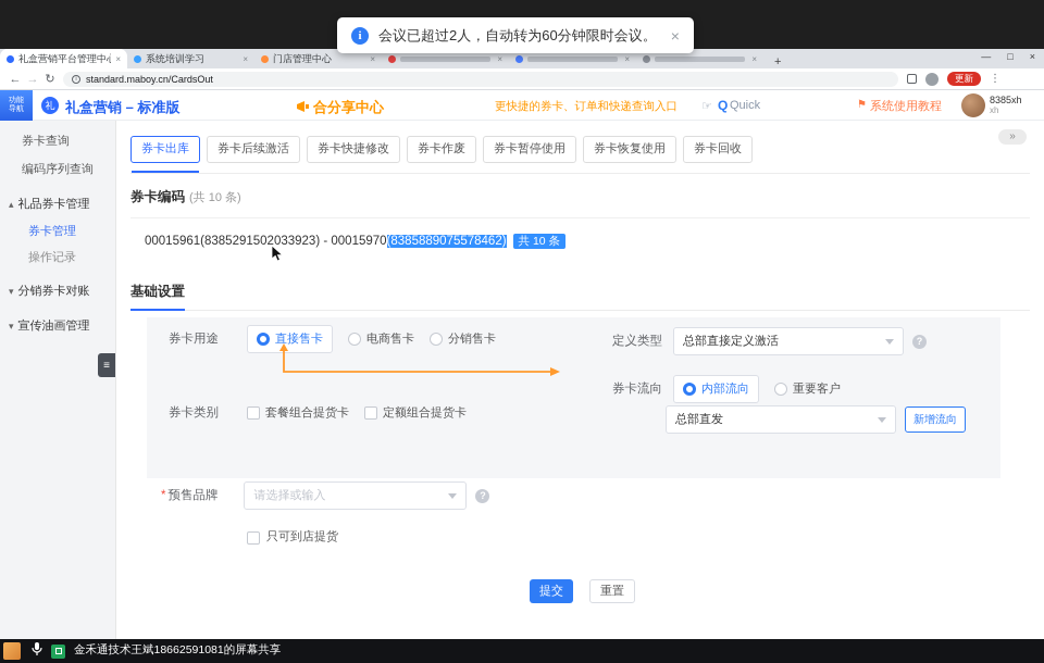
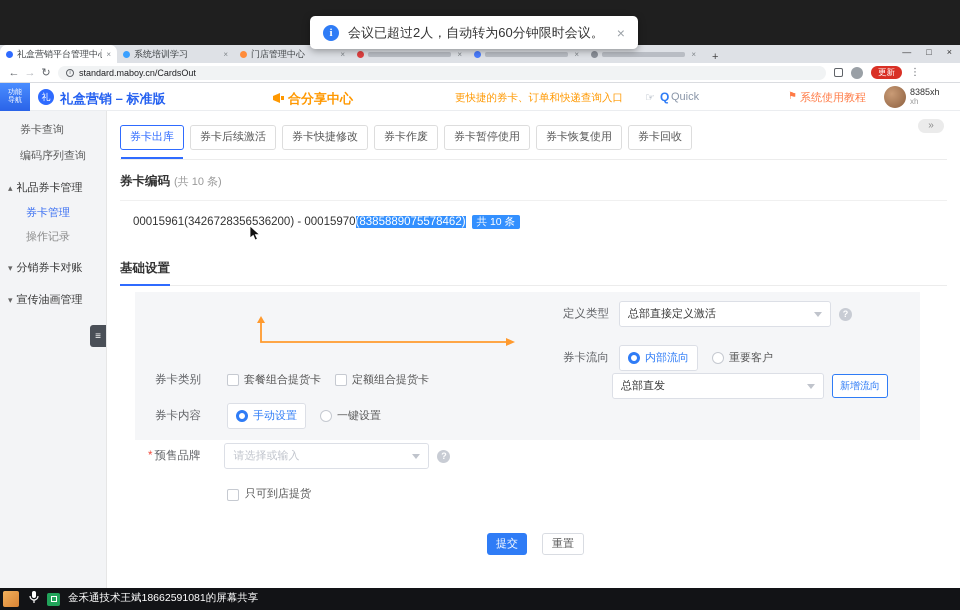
  i
  会议已超过2人，自动转为60分钟限时会议。
  ×
  礼盒营销平台管理中
  ×
  系统培训学习
  ×
  门店管理中心
  ×
  ×
  ×
  ×
  +
  —
  □
  ×
  ←
  →
  ↻
  standard.maboy.cn/CardsOut
  更新
  ⋮
  礼
  礼盒营销 – 标准版
  合分享中心
  更快捷的券卡、订单和快递查询入口
  ☞
  Q
  Quick
  ⚑
  系统使用教程
  8385xh
  xh
  券卡查询
  编码序列查询
  ▴ 礼品券卡管理
  券卡管理
  操作记录
  ▾ 分销券卡对账
  ▾ 宣传油画管理
  ≡
  »
  券卡出库
  券卡后续激活
  券卡快捷修改
  券卡作废
  券卡暂停使用
  券卡恢复使用
  券卡回收
  券卡编码 (共 10 条)
- 00015961(8385291502033923) - 00015970(8385889075578462) 共 10 条
+ 00015961(3426728356536200) - 00015970(8385889075578462) 共 10 条
  基础设置
- 券卡用途
- 直接售卡
- 电商售卡
- 分销售卡
  券卡类别
  套餐组合提货卡
  定额组合提货卡
+ 券卡内容
+ 手动设置
+ 一键设置
  定义类型
  总部直接定义激活
  ?
  券卡流向
  内部流向
  重要客户
  总部直发
  新增流向
  *
  预售品牌
  请选择或输入
  ?
  只可到店提货
  提交
  重置
  金禾通技术王斌18662591081的屏幕共享
